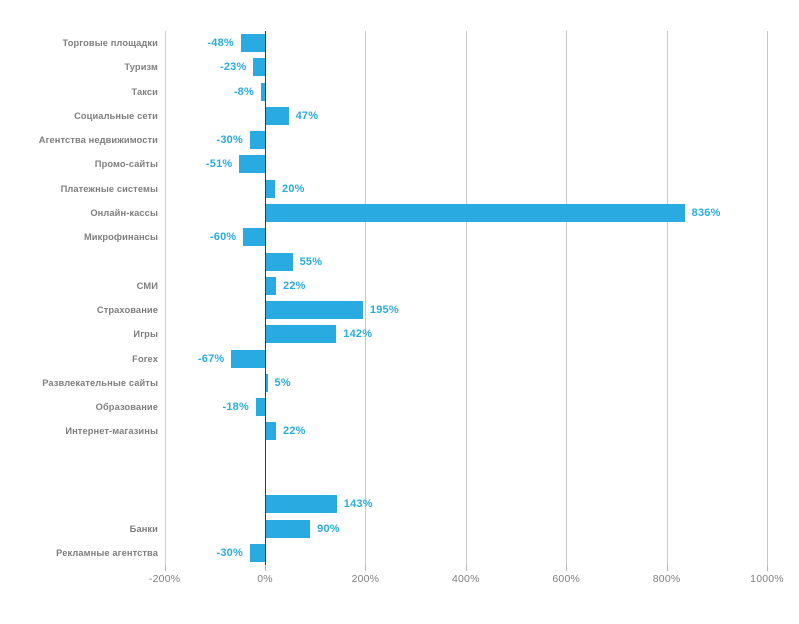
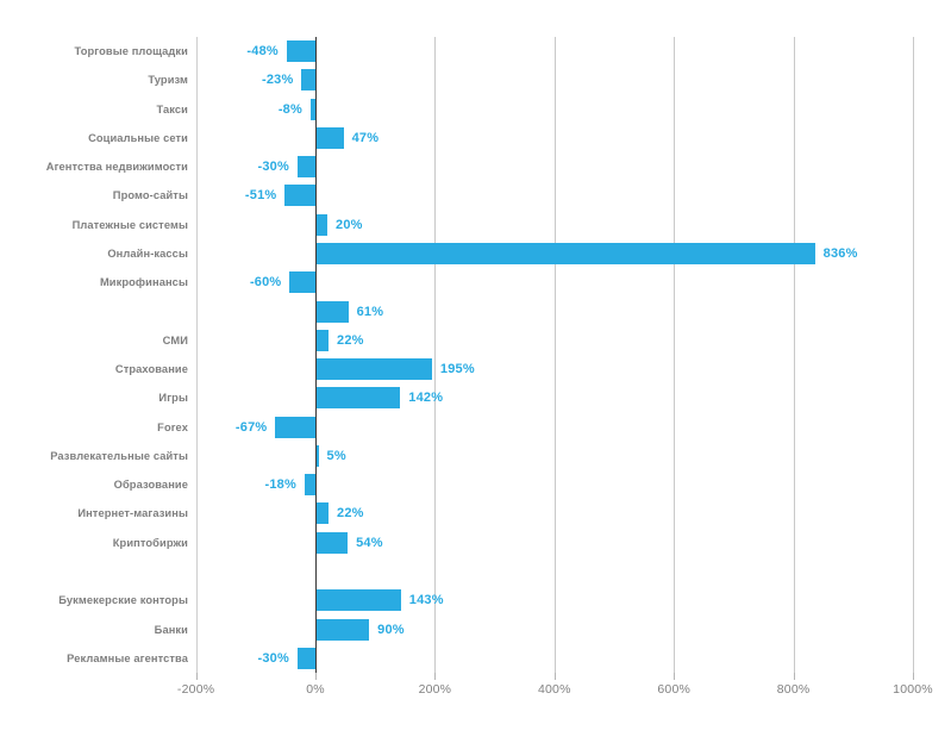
  -200%
  0%
  200%
  400%
  600%
  800%
  1000%
  Торговые площадки
  -48%
  Туризм
  -23%
  Такси
  -8%
  Социальные сети
  47%
  Агентства недвижимости
  -30%
  Промо-сайты
  -51%
  Платежные системы
  20%
  Онлайн-кассы
  836%
  Микрофинансы
  -60%
- 55%
+ 61%
  СМИ
  22%
  Страхование
  195%
  Игры
  142%
  Forex
  -67%
  Развлекательные сайты
  5%
  Образование
  -18%
  Интернет-магазины
  22%
+ Криптобиржи
+ 54%
+ Букмекерские конторы
  143%
  Банки
  90%
  Рекламные агентства
  -30%
